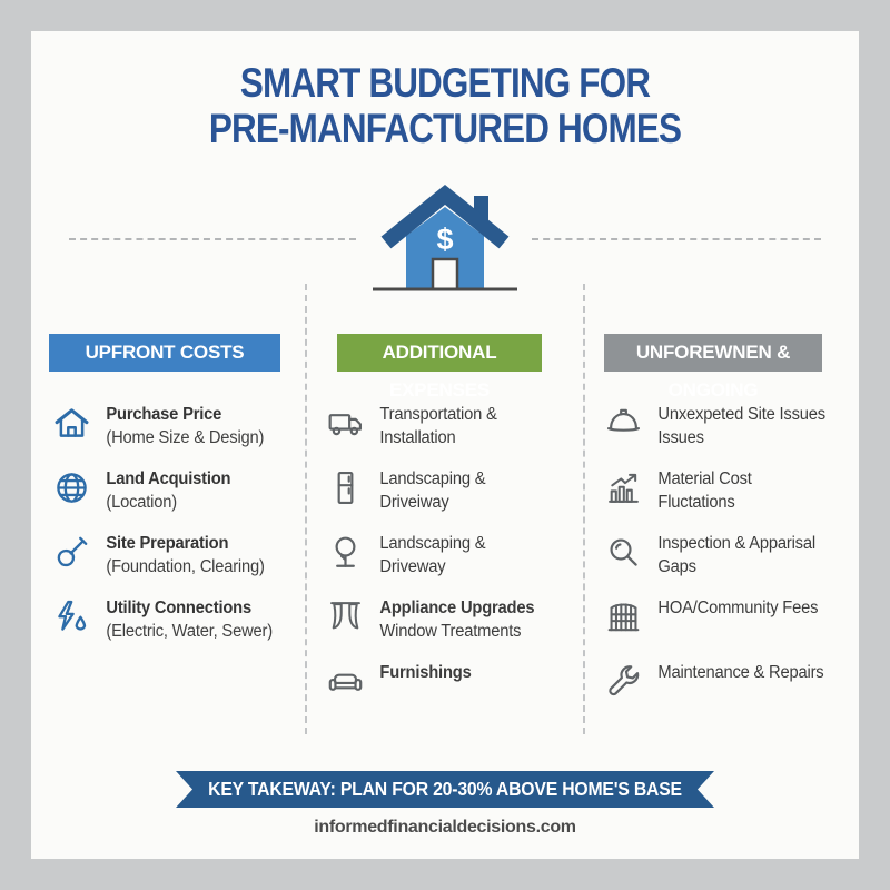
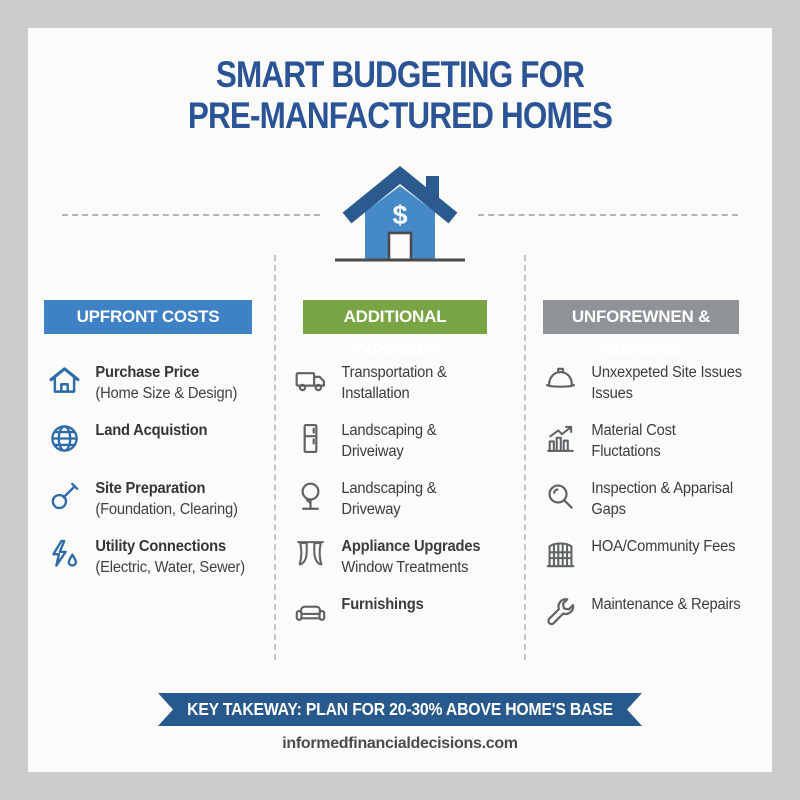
  SMART BUDGETING FOR
  PRE-MANFACTURED HOMES
  $
  UPFRONT COSTS
  Purchase Price
  (Home Size & Design)
  Land Acquistion
- (Location)
  Site Preparation
  (Foundation, Clearing)
  Utility Connections
  (Electric, Water, Sewer)
  Transportation &
  Installation
  Landscaping &
  Driveiway
  Landscaping &
  Driveway
  Appliance Upgrades
  Window Treatments
  Furnishings
  Unxexpeted Site Issues
  Issues
  Material Cost
  Fluctations
  Inspection & Apparisal
  Gaps
  HOA/Community Fees
  Maintenance & Repairs
  KEY TAKEWAY: PLAN FOR 20-30% ABOVE HOME'S BASE
  informedfinancialdecisions.com
